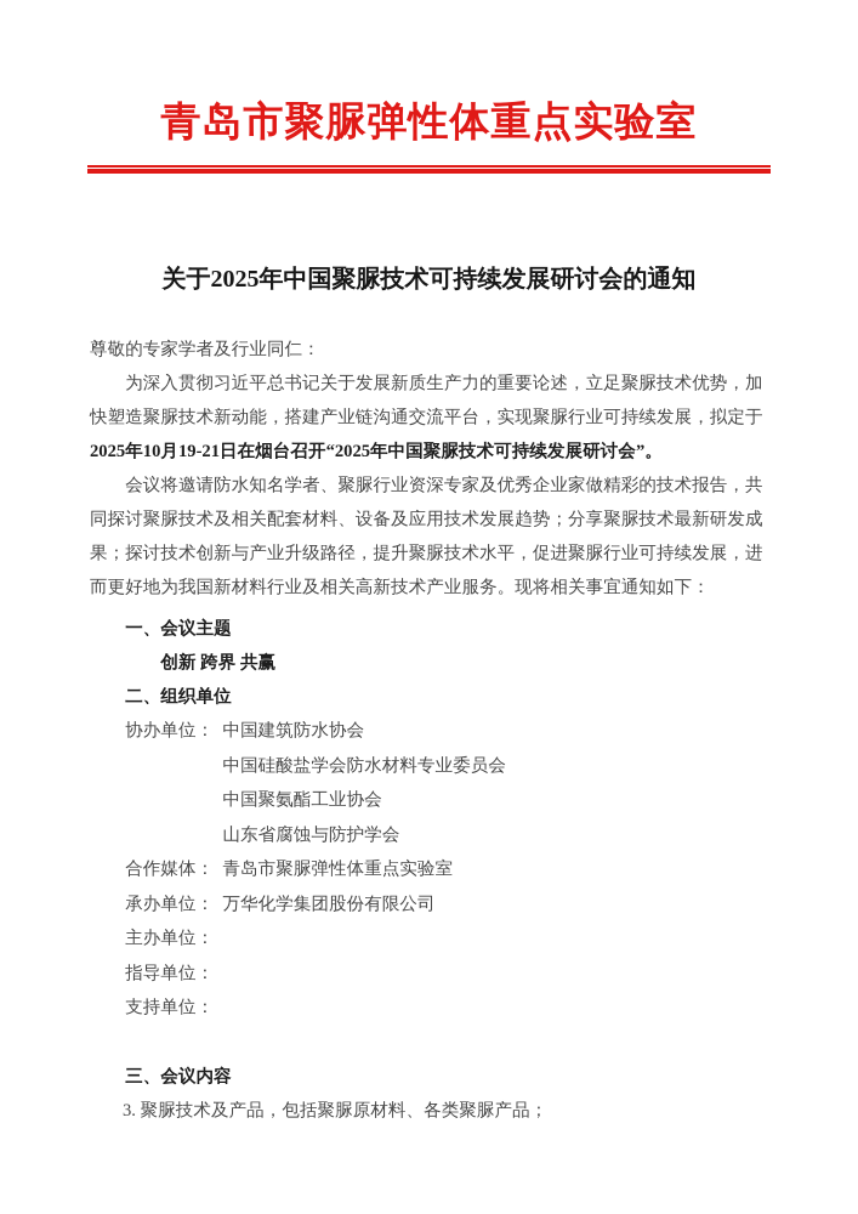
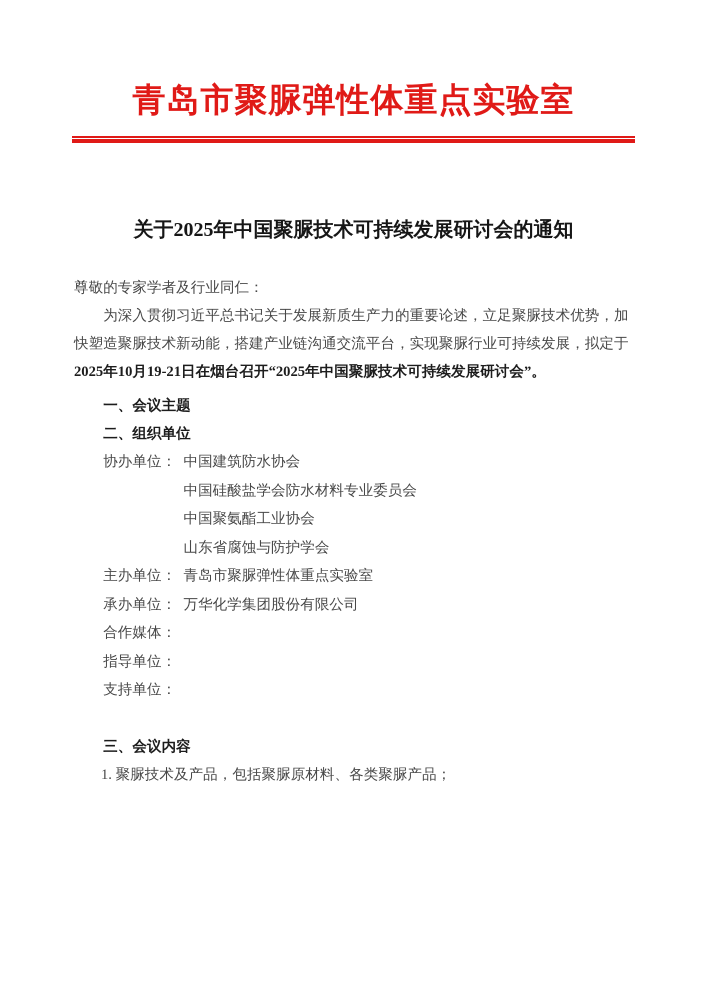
  青岛市聚脲弹性体重点实验室
  关于2025年中国聚脲技术可持续发展研讨会的通知
  尊敬的专家学者及行业同仁：
  为深入贯彻习近平总书记关于发展新质生产力的重要论述，立足聚脲技术优势，加
  快塑造聚脲技术新动能，搭建产业链沟通交流平台，实现聚脲行业可持续发展，拟定于
  2025年10月19-21日在烟台召开“2025年中国聚脲技术可持续发展研讨会”。
- 会议将邀请防水知名学者、聚脲行业资深专家及优秀企业家做精彩的技术报告，共
- 同探讨聚脲技术及相关配套材料、设备及应用技术发展趋势；分享聚脲技术最新研发成
- 果；探讨技术创新与产业升级路径，提升聚脲技术水平，促进聚脲行业可持续发展，进
- 而更好地为我国新材料行业及相关高新技术产业服务。现将相关事宜通知如下：
  一、会议主题
- 创新 跨界 共赢
  二、组织单位
  协办单位：
  中国建筑防水协会
  中国硅酸盐学会防水材料专业委员会
  中国聚氨酯工业协会
  山东省腐蚀与防护学会
- 合作媒体：
+ 主办单位：
  青岛市聚脲弹性体重点实验室
  承办单位：
  万华化学集团股份有限公司
- 主办单位：
+ 合作媒体：
  指导单位：
  支持单位：
  三、会议内容
- 3. 聚脲技术及产品，包括聚脲原材料、各类聚脲产品；
+ 1. 聚脲技术及产品，包括聚脲原材料、各类聚脲产品；
